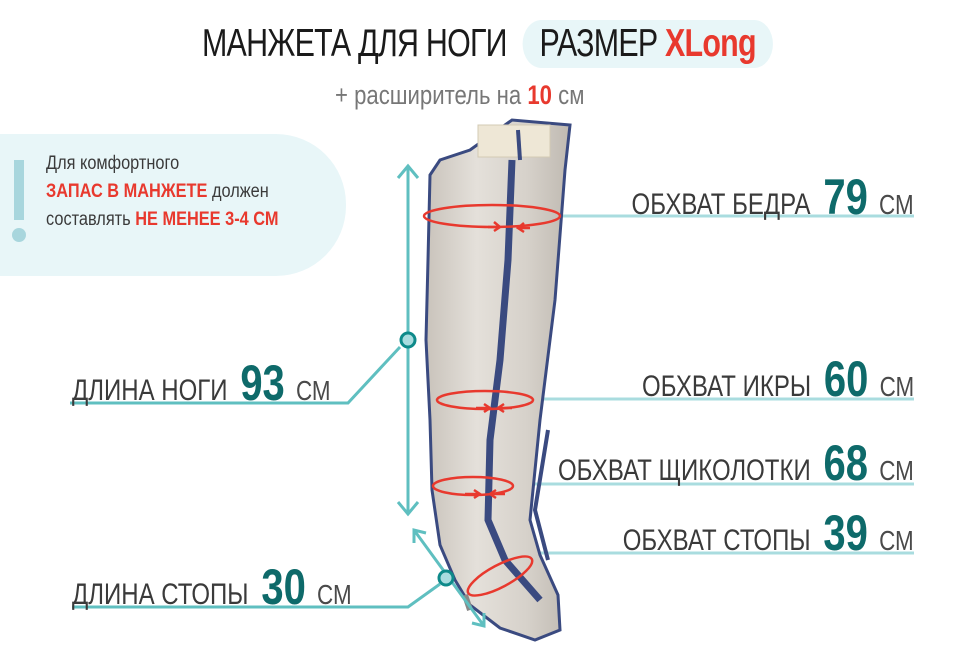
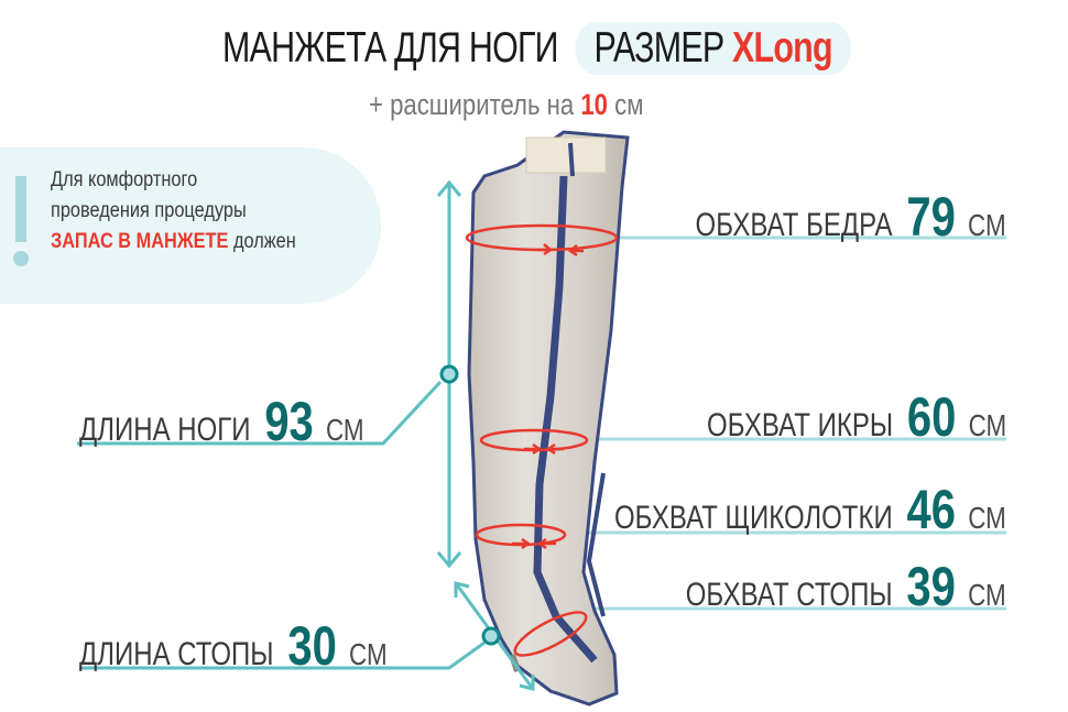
  МАНЖЕТА ДЛЯ НОГИ
  РАЗМЕР XLong
  + расширитель на 10 см
  Для комфортного
+ проведения процедуры
  ЗАПАС В МАНЖЕТЕ должен
- составлять НЕ МЕНЕЕ 3-4 СМ
  ОБХВАТ БЕДРА
  79
  СМ
  ОБХВАТ ИКРЫ
  60
  СМ
  ОБХВАТ ЩИКОЛОТКИ
- 68
+ 46
  СМ
  ОБХВАТ СТОПЫ
  39
  СМ
  ДЛИНА НОГИ
  93
  СМ
  ДЛИНА СТОПЫ
  30
  СМ
